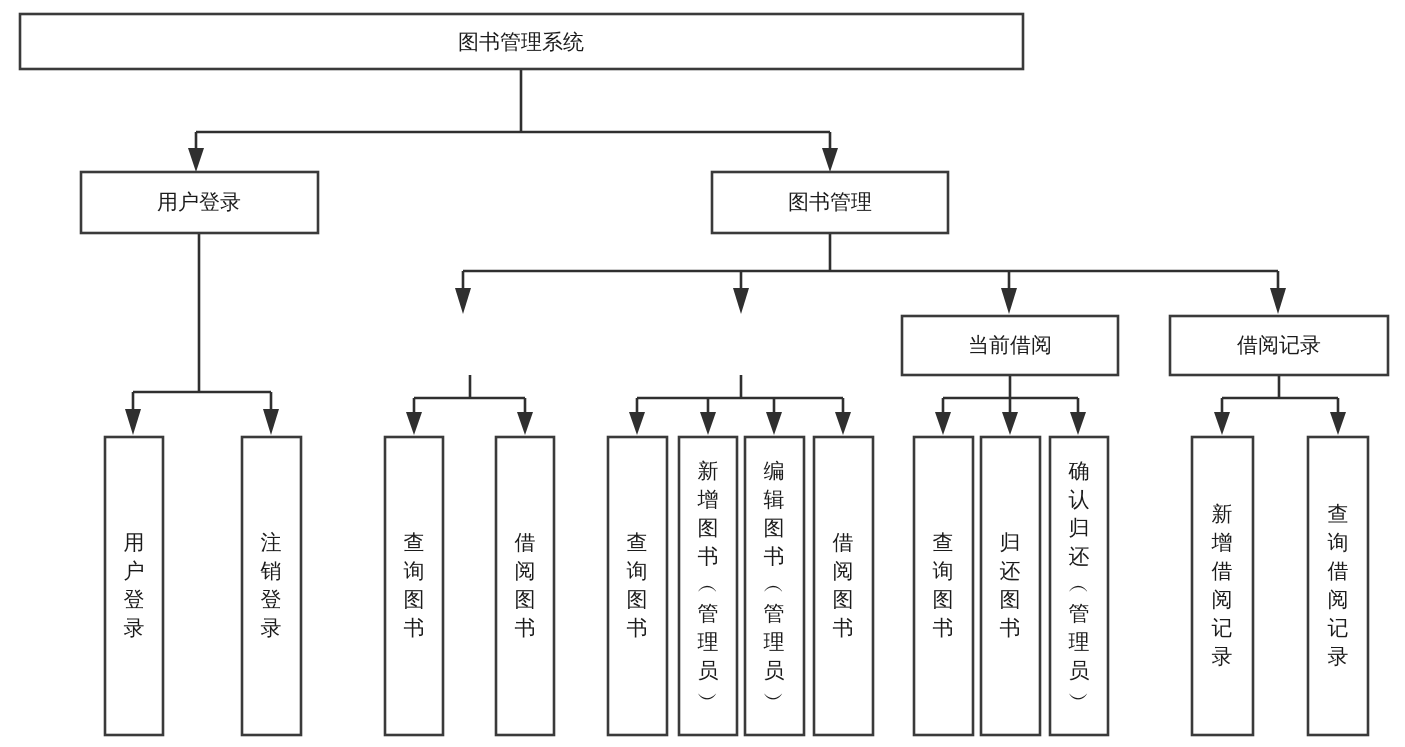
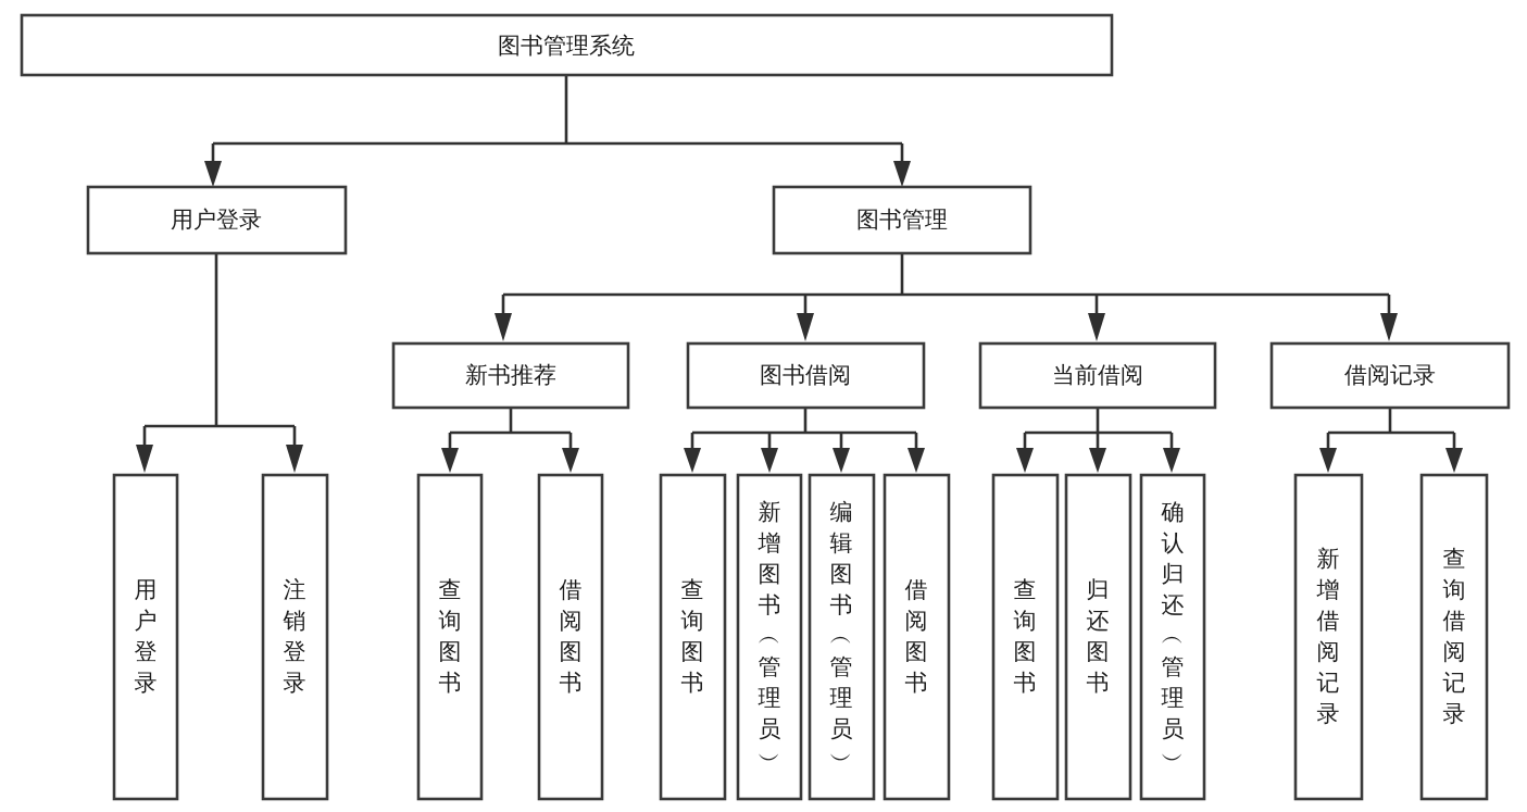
  图书管理系统
  用户登录
  图书管理
+ 新书推荐
+ 图书借阅
  当前借阅
  借阅记录
  用户登录
  注销登录
  查询图书
  借阅图书
  查询图书
  新增图书 ︵ 管理员 ︶
  编辑图书 ︵ 管理员 ︶
  借阅图书
  查询图书
  归还图书
  确认归还 ︵ 管理员 ︶
  新增借阅记录
  查询借阅记录
